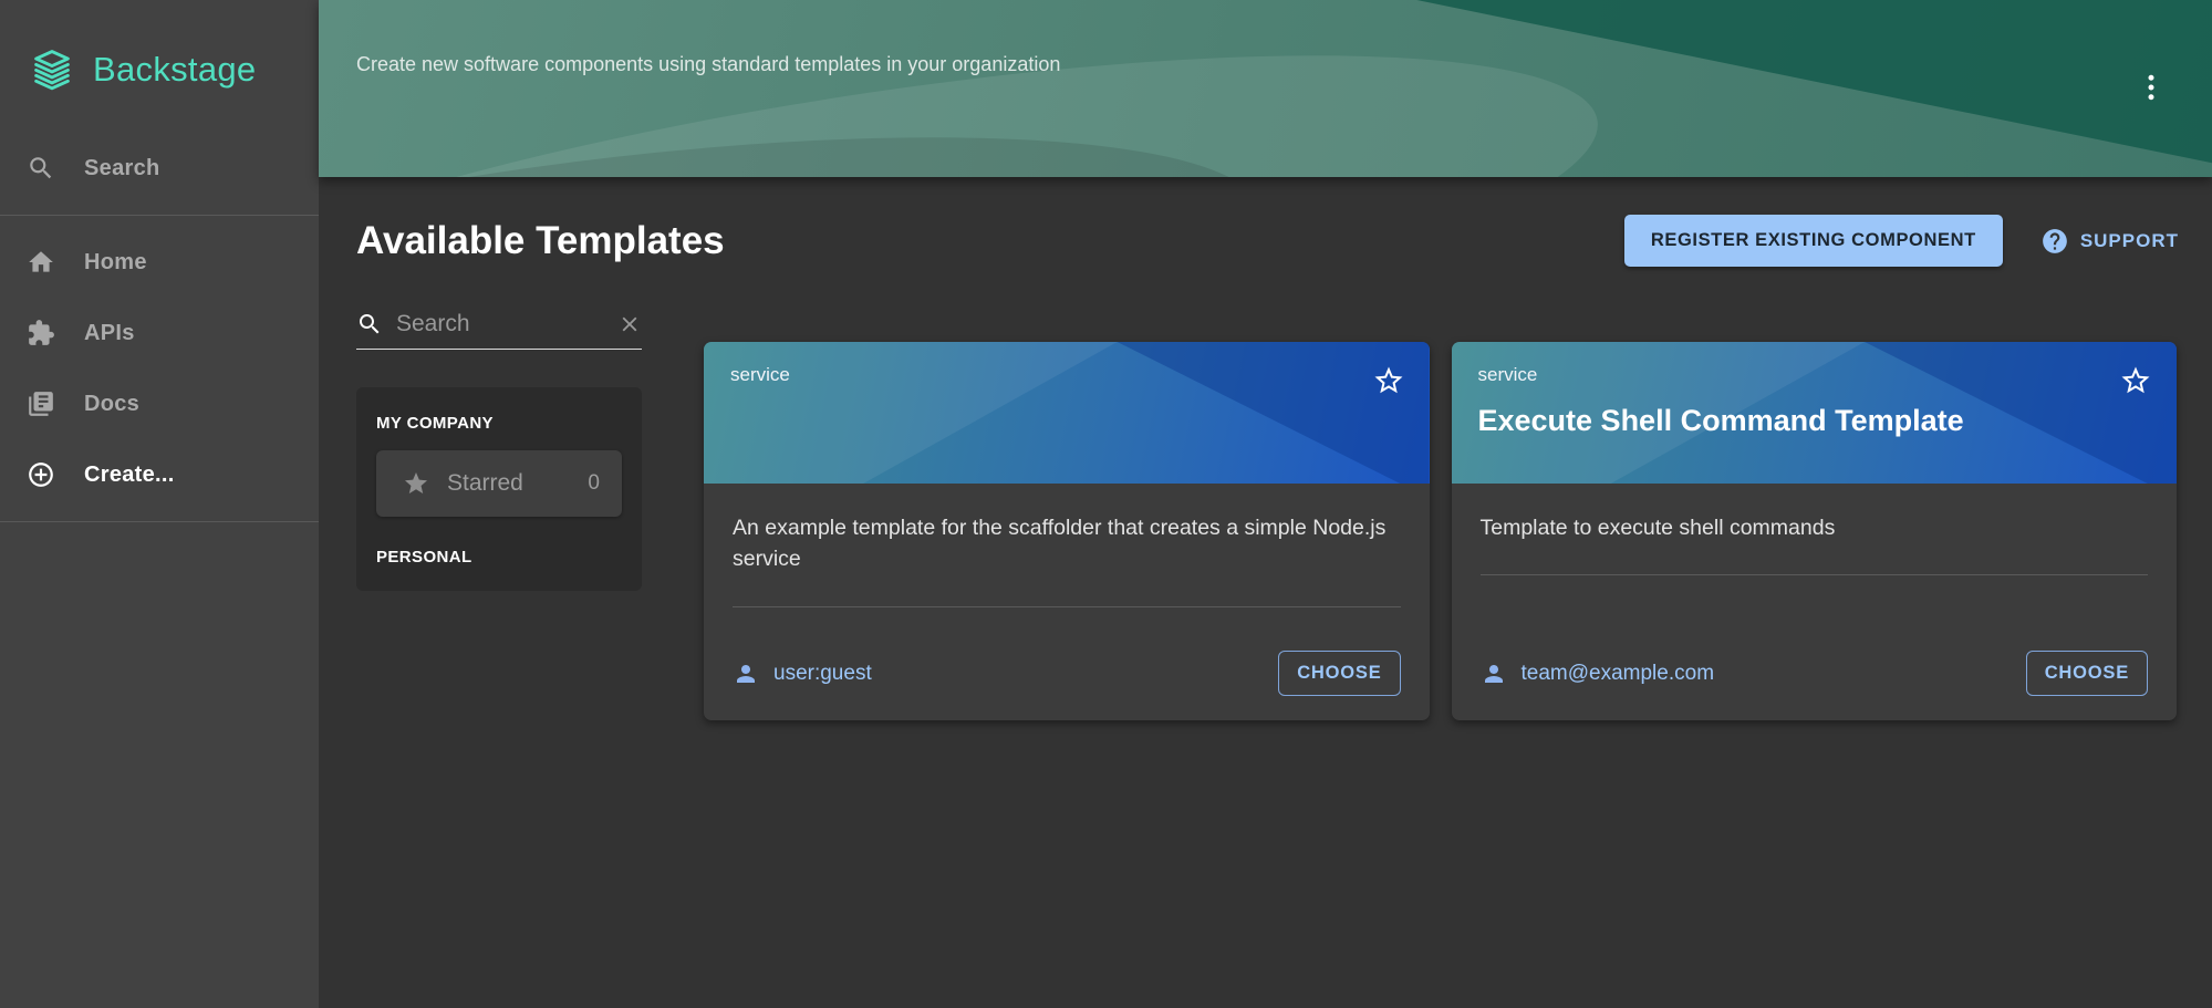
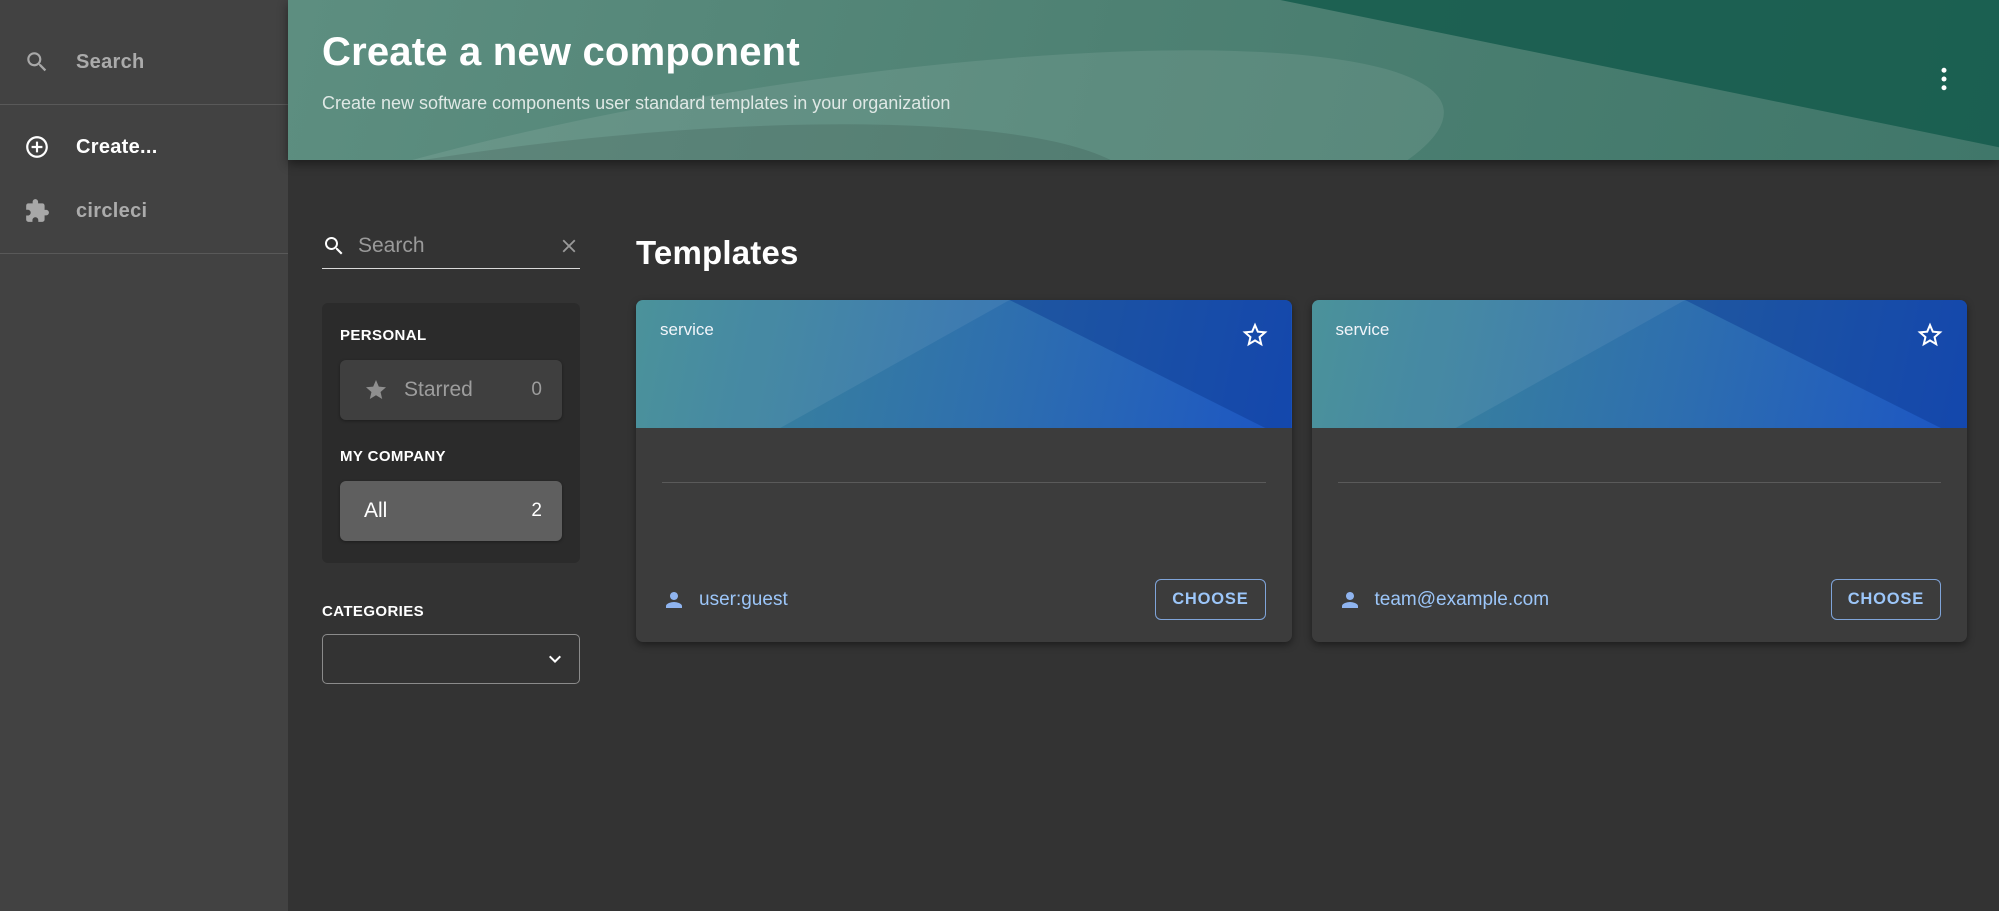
- Backstage
  Search
- Home
- APIs
- Docs
  Create...
+ circleci
+ Create a new component
- Create new software components using standard templates in your organization
+ Create new software components user standard templates in your organization
- Available Templates
- REGISTER EXISTING COMPONENT
- SUPPORT
  Search
- MY COMPANY
+ PERSONAL
  Starred
  0
- PERSONAL
+ MY COMPANY
+ All
+ 2
+ CATEGORIES
+ Templates
  service
- An example template for the scaffolder that creates a simple Node.js service
  user:guest
  CHOOSE
  service
- Execute Shell Command Template
- Template to execute shell commands
  team@example.com
  CHOOSE
